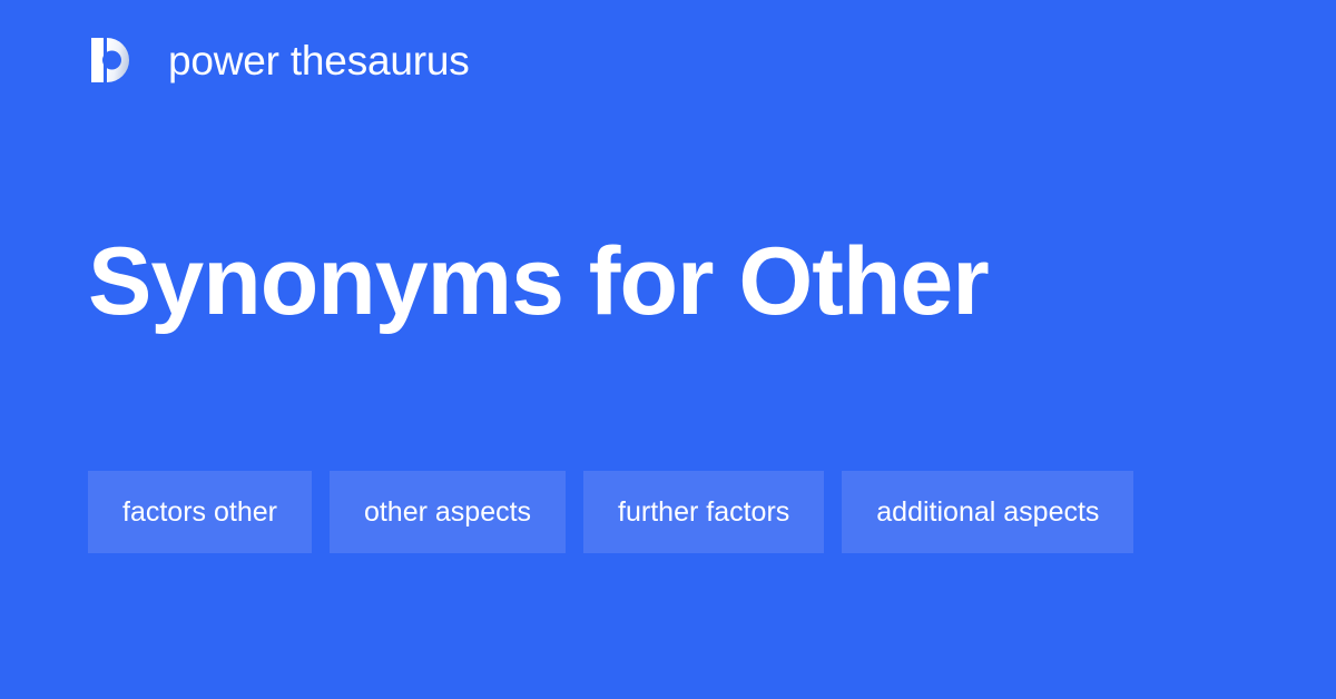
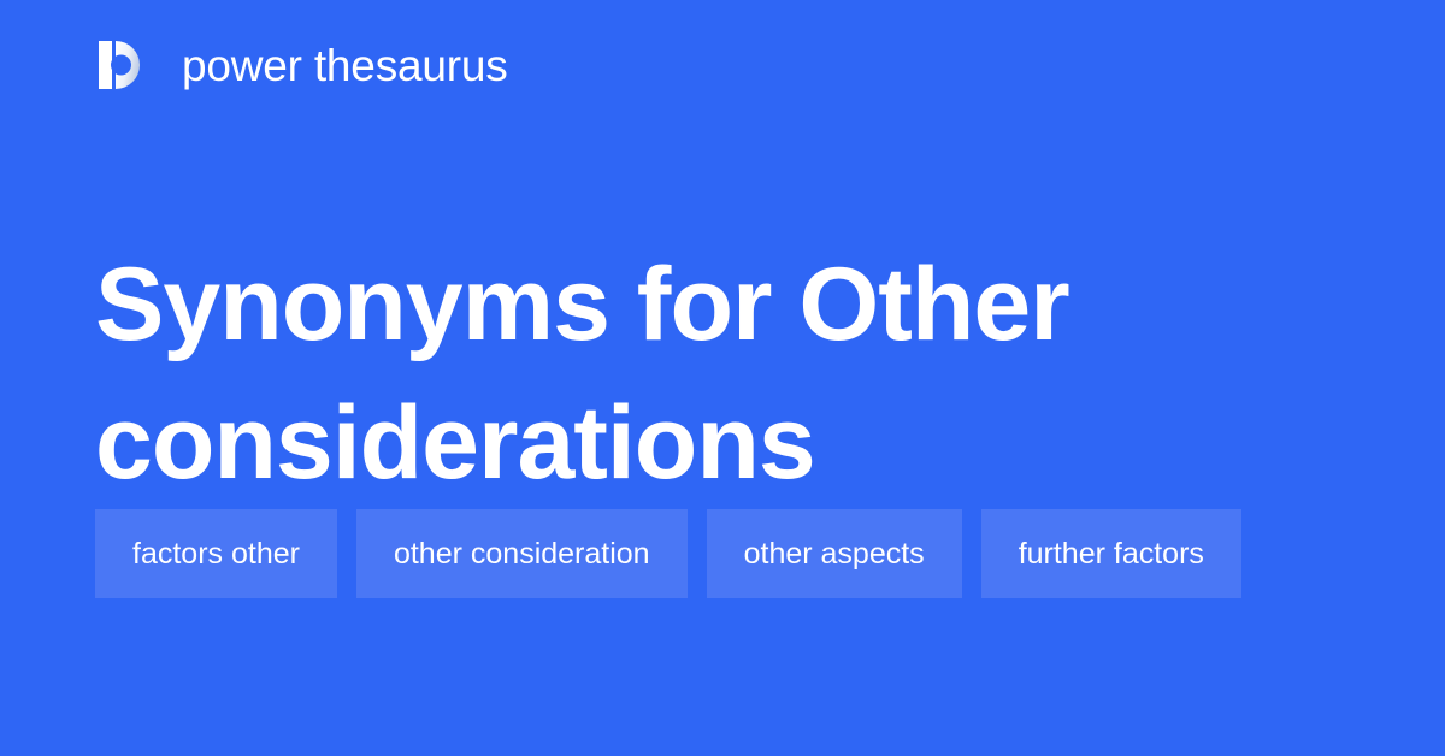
  power thesaurus
  Synonyms for Other
+ considerations
  factors other
+ other consideration
  other aspects
  further factors
- additional aspects
